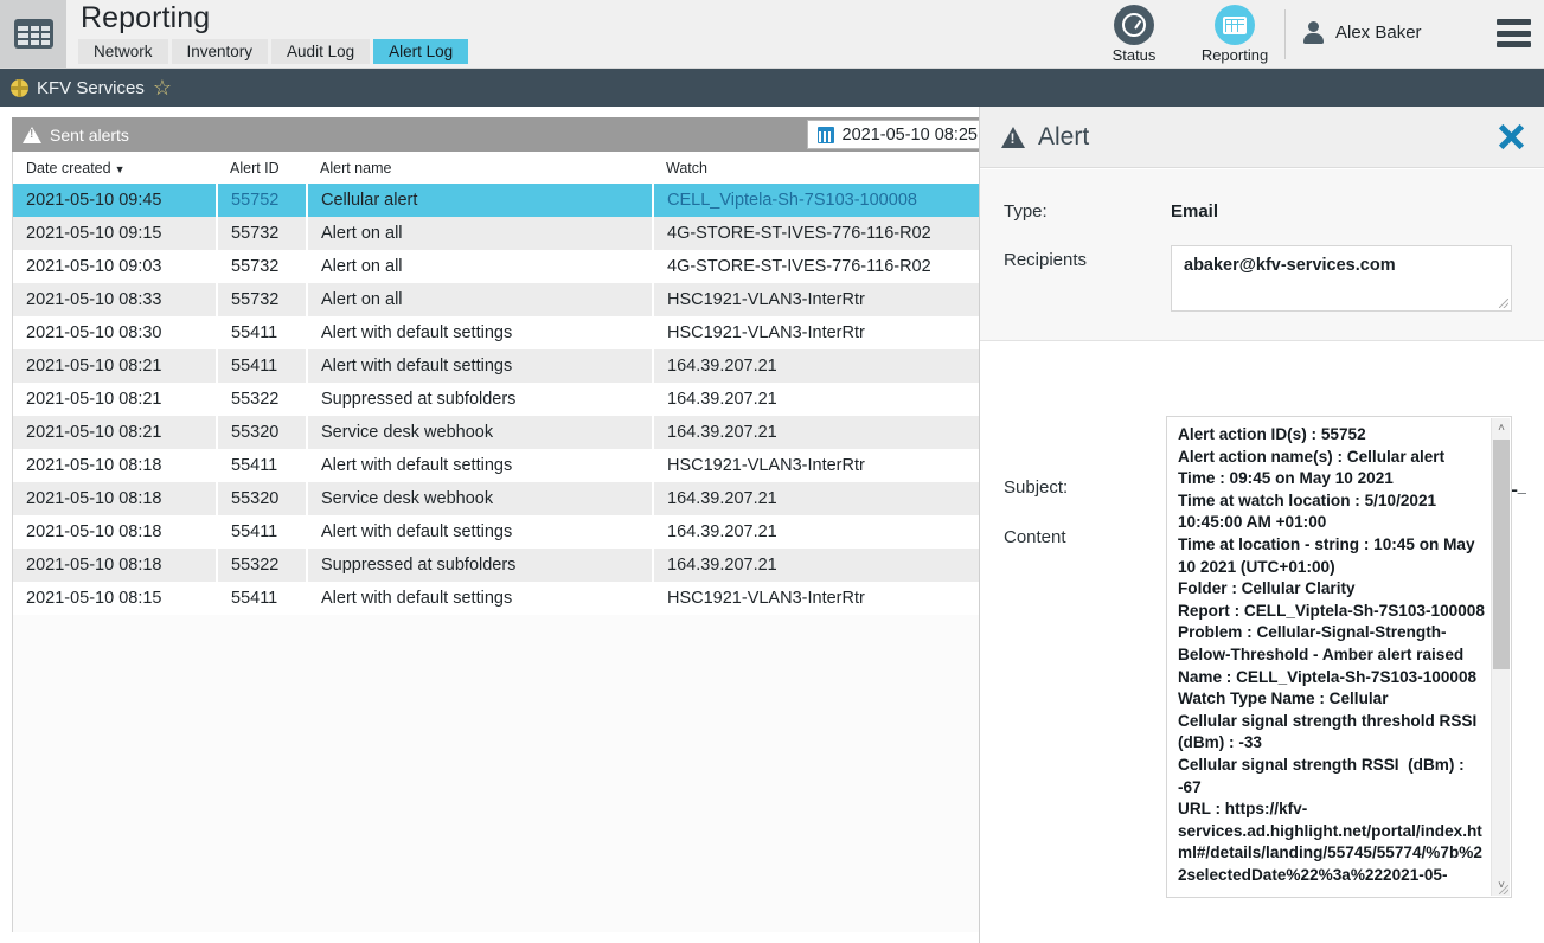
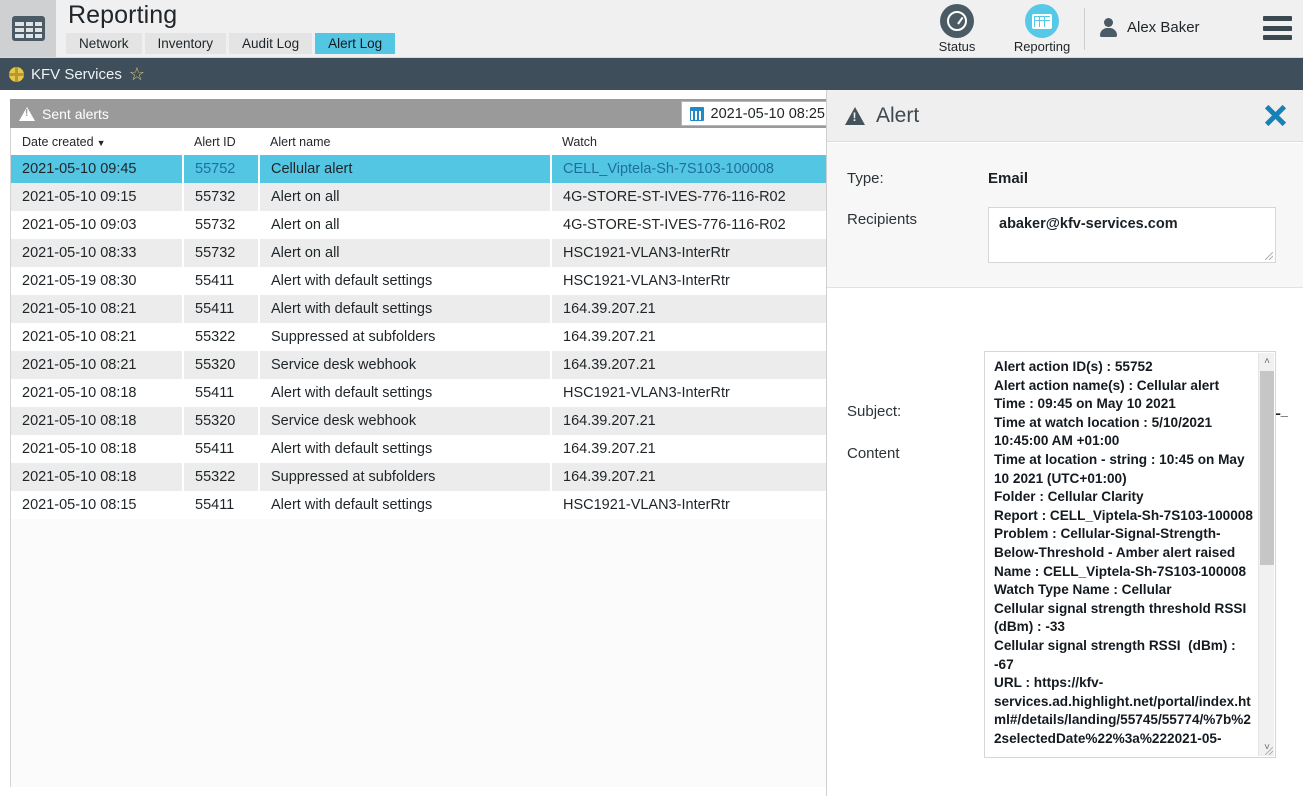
  Reporting
  Network
  Inventory
  Audit Log
  Alert Log
  Status
  Reporting
  Alex Baker
  KFV Services
  ☆
  Sent alerts
  2021-05-10 08:25
  Date created ▼	Alert ID	Alert name	Watch
  2021-05-10 09:45	55752	Cellular alert	CELL_Viptela-Sh-7S103-100008
  2021-05-10 09:15	55732	Alert on all	4G-STORE-ST-IVES-776-116-R02
  2021-05-10 09:03	55732	Alert on all	4G-STORE-ST-IVES-776-116-R02
  2021-05-10 08:33	55732	Alert on all	HSC1921-VLAN3-InterRtr
- 2021-05-10 08:30	55411	Alert with default settings	HSC1921-VLAN3-InterRtr
+ 2021-05-19 08:30	55411	Alert with default settings	HSC1921-VLAN3-InterRtr
  2021-05-10 08:21	55411	Alert with default settings	164.39.207.21
  2021-05-10 08:21	55322	Suppressed at subfolders	164.39.207.21
  2021-05-10 08:21	55320	Service desk webhook	164.39.207.21
  2021-05-10 08:18	55411	Alert with default settings	HSC1921-VLAN3-InterRtr
  2021-05-10 08:18	55320	Service desk webhook	164.39.207.21
  2021-05-10 08:18	55411	Alert with default settings	164.39.207.21
  2021-05-10 08:18	55322	Suppressed at subfolders	164.39.207.21
  2021-05-10 08:15	55411	Alert with default settings	HSC1921-VLAN3-InterRtr
  Alert
  Type:
  Email
  Recipients
  abaker@kfv-services.com
  Subject:
  Content
  Alert action ID(s) : 55752
  Alert action name(s) : Cellular alert
  Time : 09:45 on May 10 2021
  Time at watch location : 5/10/2021 10:45:00 AM +01:00
  Time at location - string : 10:45 on May 10 2021 (UTC+01:00)
  Folder : Cellular Clarity
  Report : CELL_Viptela-Sh-7S103-100008
  Problem : Cellular-Signal-Strength-Below-Threshold - Amber alert raised
  Name : CELL_Viptela-Sh-7S103-100008
  Watch Type Name : Cellular
  Cellular signal strength threshold RSSI (dBm) : -33
  Cellular signal strength RSSI (dBm) : -67
  ˄
